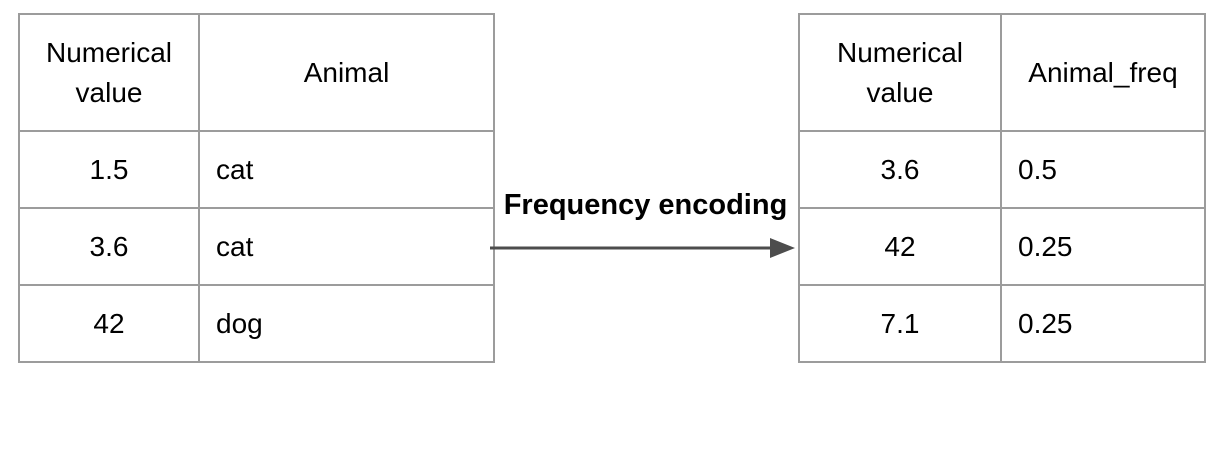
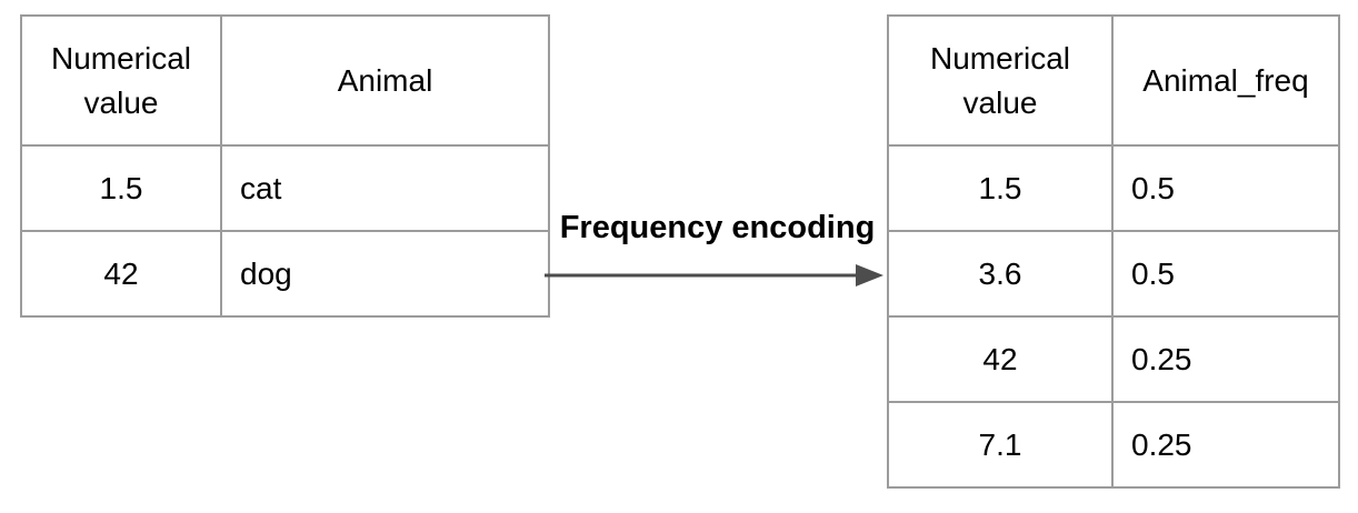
  Numerical value	Animal
  1.5	cat
- 3.6	cat
  42	dog
  Frequency encoding
  Numerical value	Animal_freq
+ 1.5	0.5
  3.6	0.5
  42	0.25
  7.1	0.25
